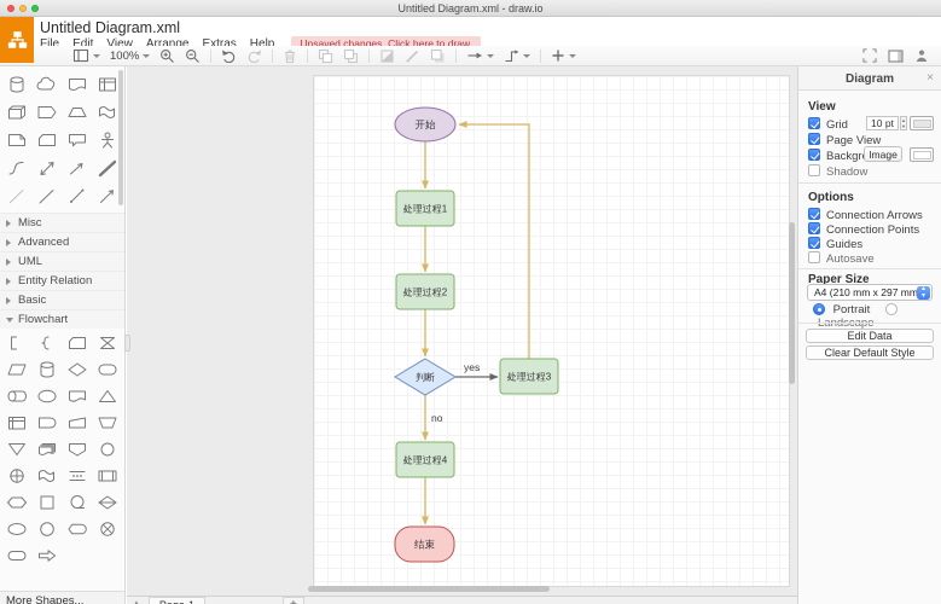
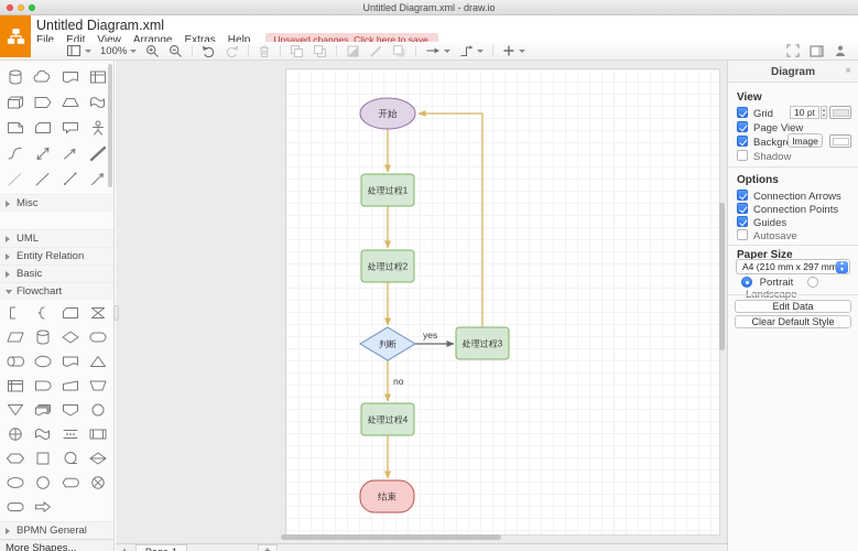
  Untitled Diagram.xml - draw.io
  Untitled Diagram.xml
  File
  Edit
  View
  Arrange
  Extras
  Help
- Unsaved changes. Click here to draw.
+ Unsaved changes. Click here to save.
  100%
  Misc
- Advanced
  UML
  Entity Relation
  Basic
  Flowchart
+ BPMN General
  More Shapes...
  yes
  no
  开始
  处理过程1
  处理过程2
  判断
  处理过程3
  处理过程4
  结束
  Diagram
  ×
  View
  Grid
  10 pt
  Page View
  Image
  Shadow
  Options
  Connection Arrows
  Connection Points
  Guides
  Autosave
  Paper Size
  A4 (210 mm x 297 mm
  Portrait Landscape
  Edit Data
  Clear Default Style
